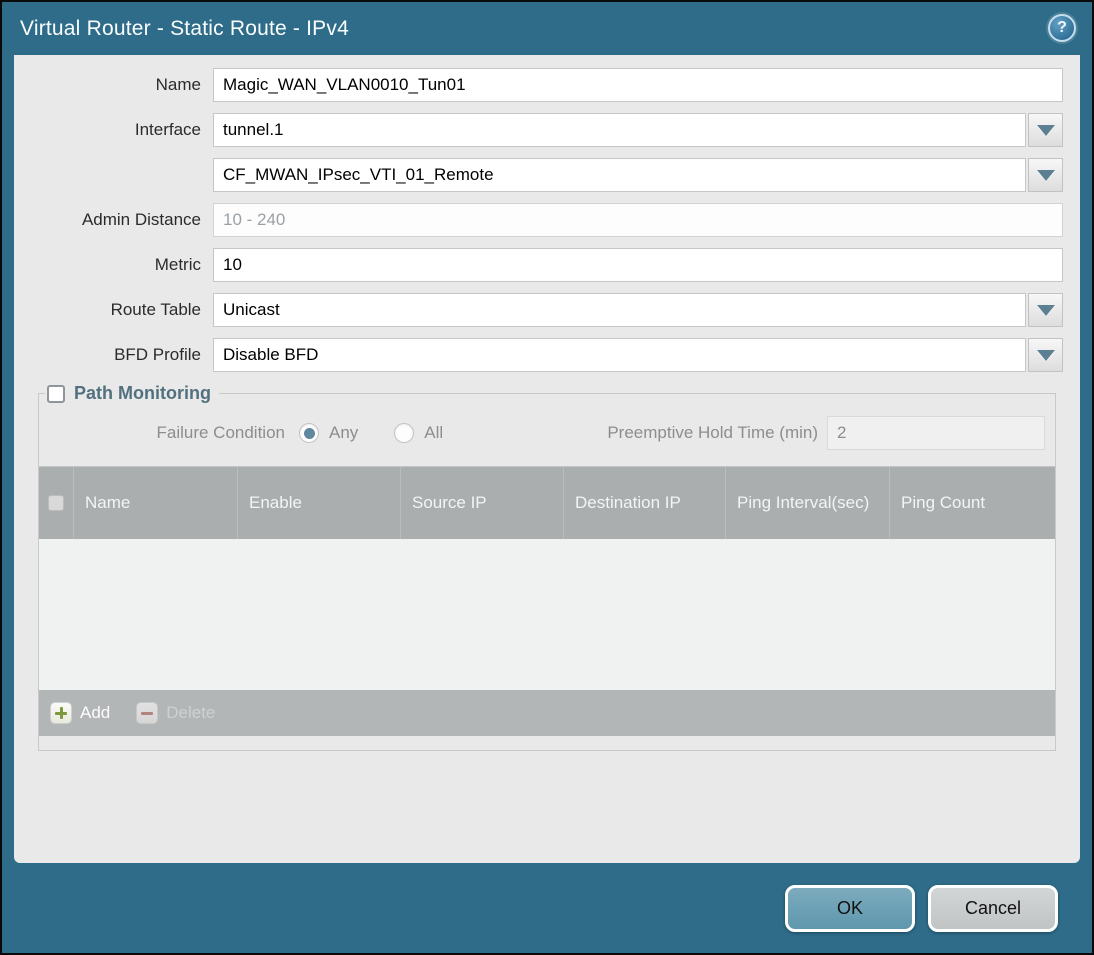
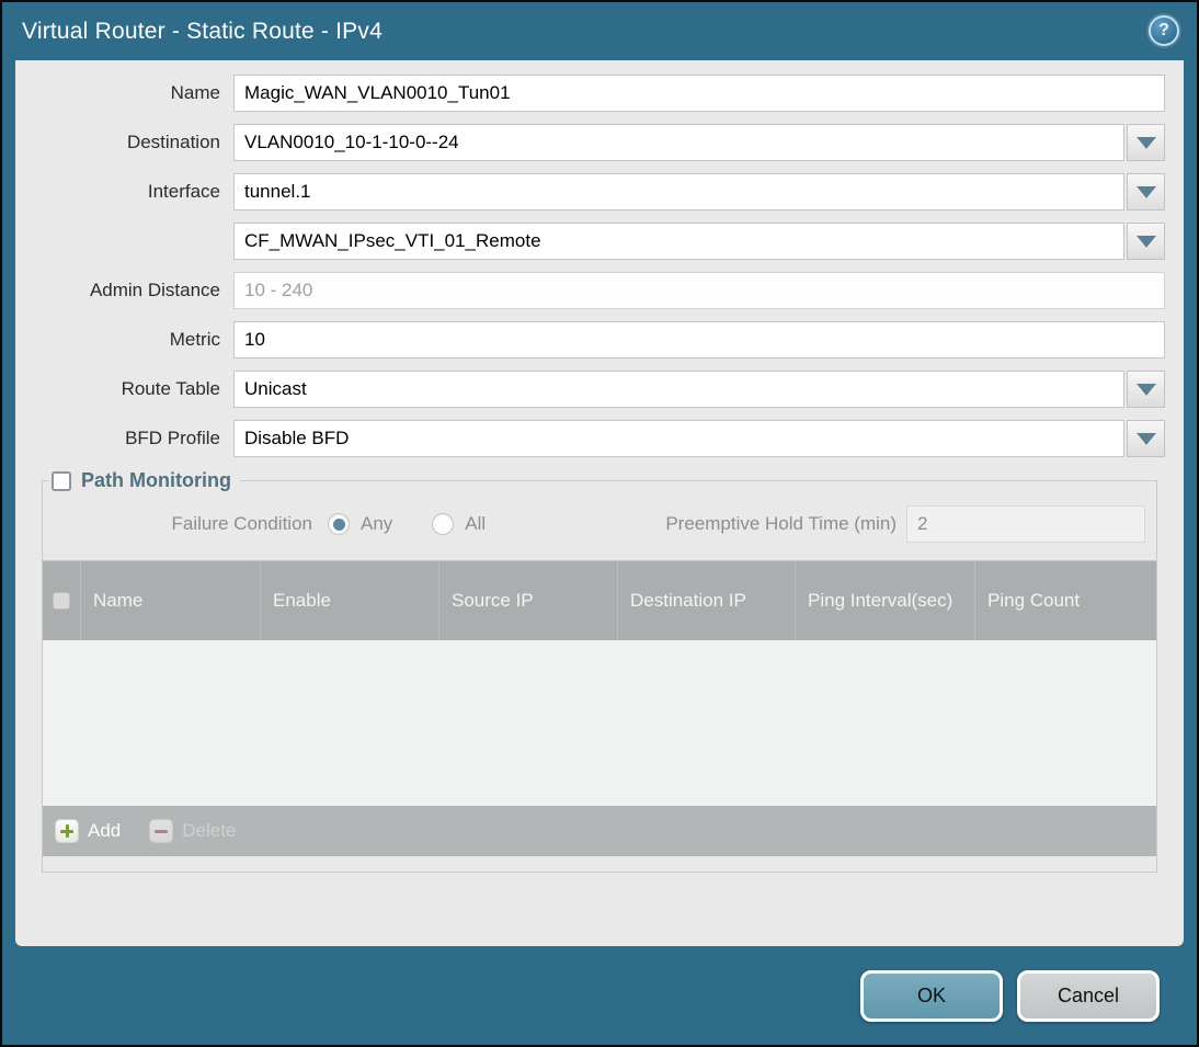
  Virtual Router - Static Route - IPv4
  ?
  Name
  Magic_WAN_VLAN0010_Tun01
+ Destination
+ VLAN0010_10-1-10-0--24
  Interface
  tunnel.1
  CF_MWAN_IPsec_VTI_01_Remote
  Admin Distance
  10 - 240
  Metric
  10
  Route Table
  Unicast
  BFD Profile
  Disable BFD
  Path Monitoring
  Failure Condition
  Any
  All
  Preemptive Hold Time (min)
  2
  Name
  Enable
  Source IP
  Destination IP
  Ping Interval(sec)
  Ping Count
  Add
  Delete
  OK
  Cancel
